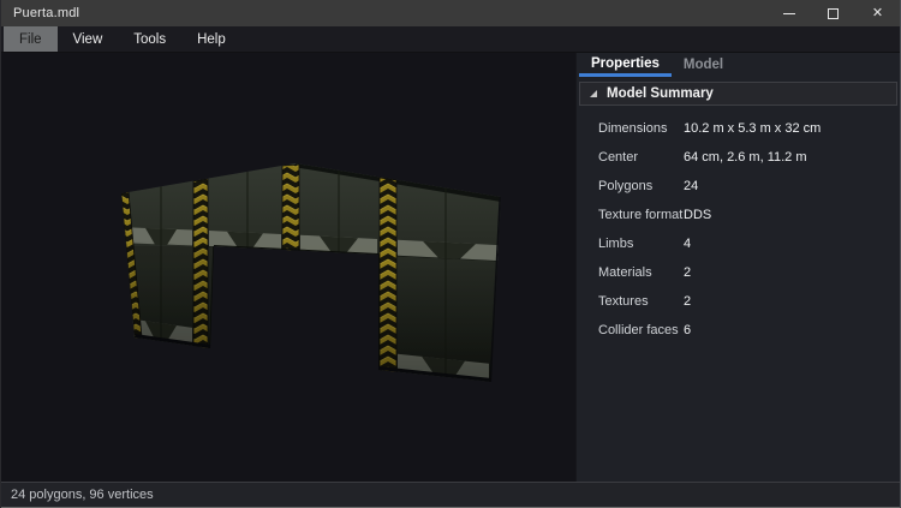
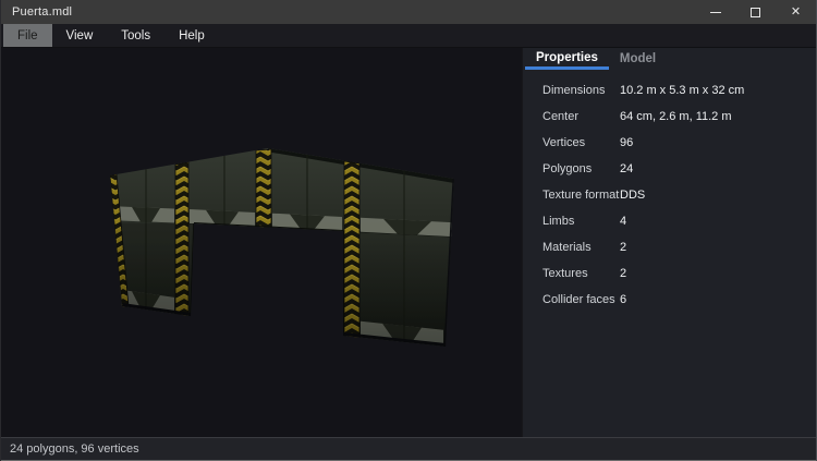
  Puerta.mdl
  ✕
  File
  View
  Tools
  Help
  Properties
  Model
- Model Summary
  Dimensions
  10.2 m x 5.3 m x 32 cm
  Center
  64 cm, 2.6 m, 11.2 m
+ Vertices
+ 96
  Polygons
  24
  Texture format
  DDS
  Limbs
  4
  Materials
  2
  Textures
  2
  Collider faces
  6
  24 polygons, 96 vertices
